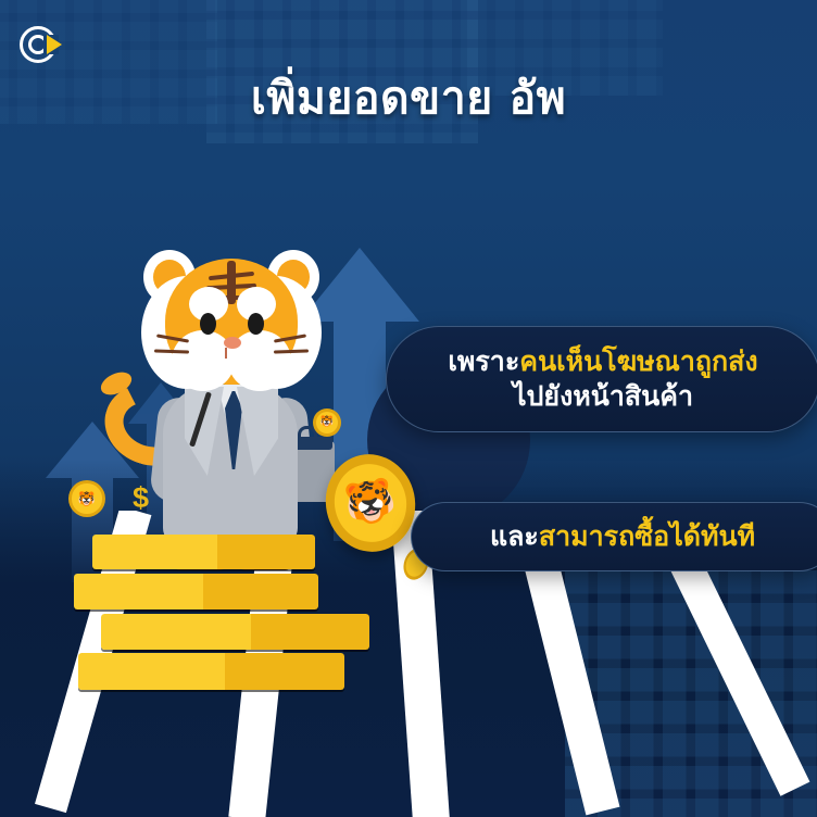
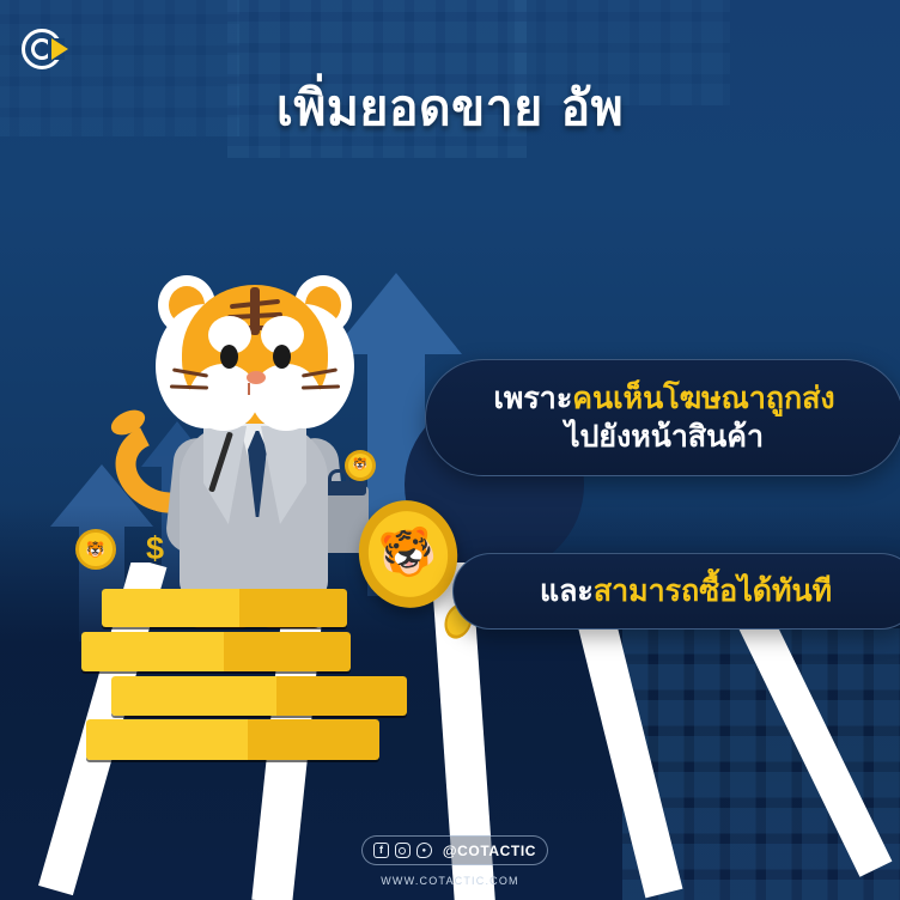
  เพิ่มยอดขาย อัพ
  🐯
  🐯
  $
  เพราะคนเห็นโฆษณาถูกส่ง
  ไปยังหน้าสินค้า
  และสามารถซื้อได้ทันที
+ f
+ @COTACTIC
+ WWW.COTACTIC.COM
